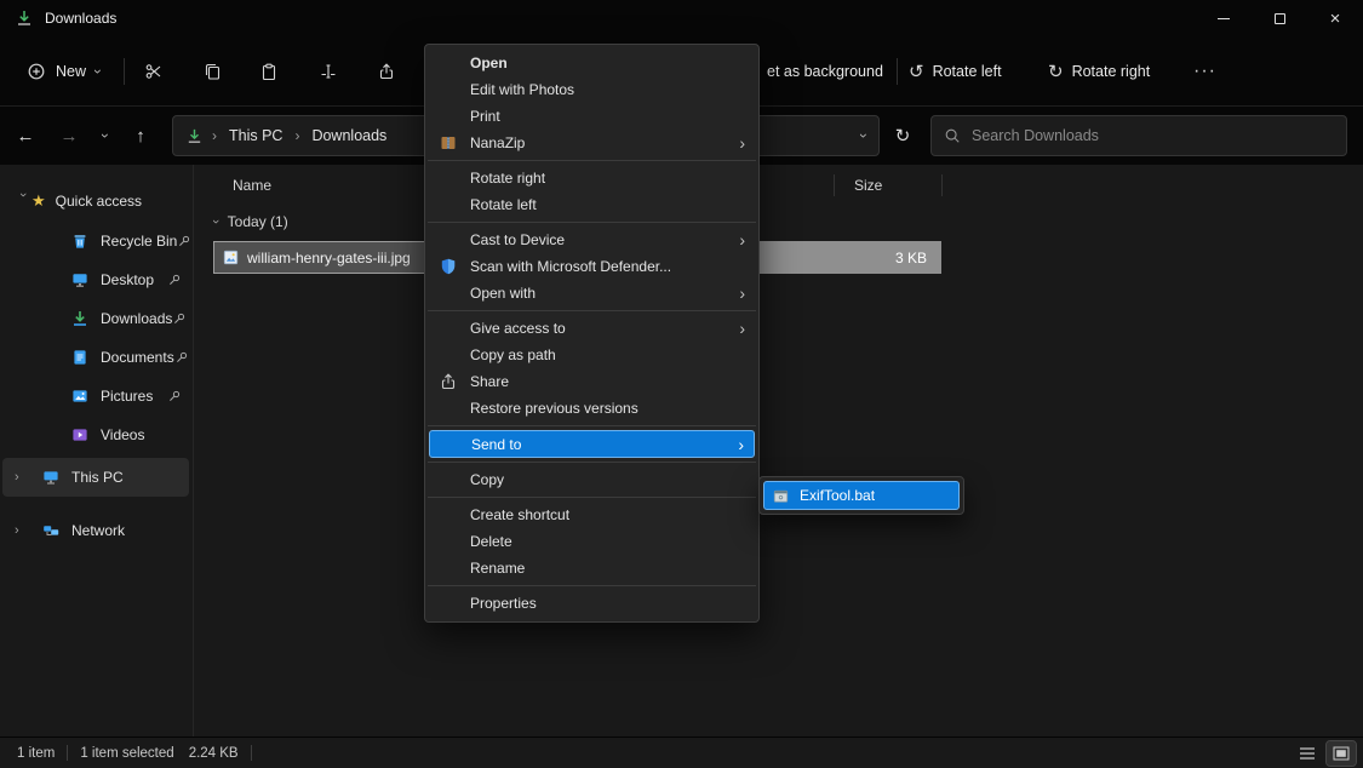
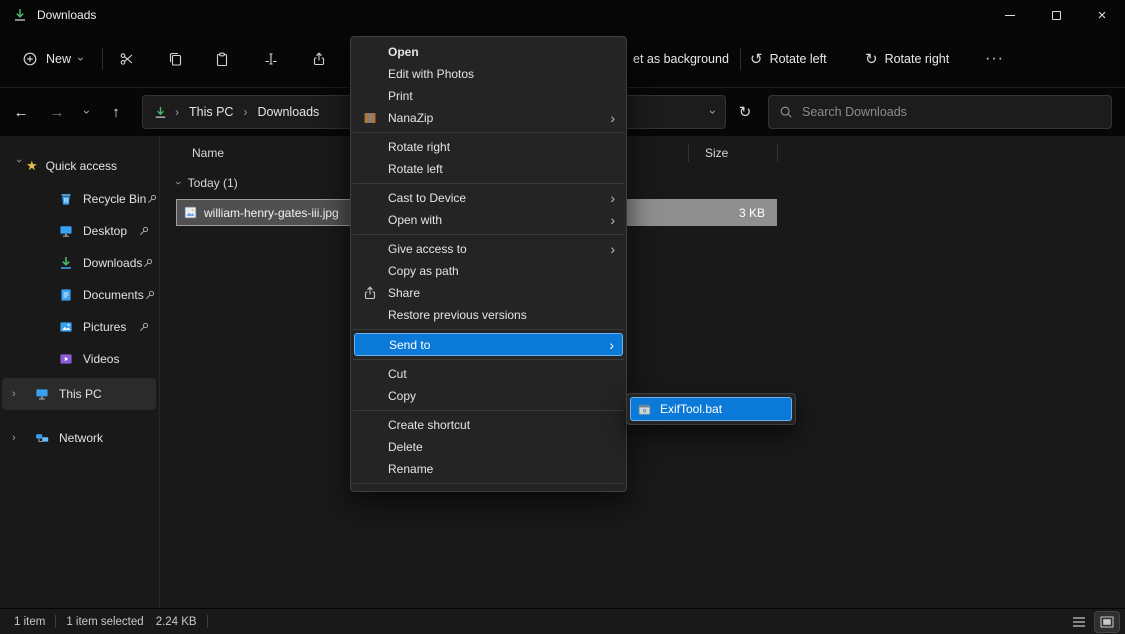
  Downloads
  ×
  New
  et as background
  ↺
  Rotate left
  ↻
  Rotate right
  ···
  ←
  →
  ↑
  ›
  This PC
  ›
  Downloads
  ↻
  Search Downloads
  ★
  Quick access
  Recycle Bin
  Desktop
  Downloads
  Documents
  Pictures
  Videos
  ›
  This PC
  ›
  Network
  Name
  Size
  Today (1)
  william-henry-gates-iii.jpg
  3 KB
  1 item
  1 item selected
  2.24 KB
  Open
  Edit with Photos
  Print
  NanaZip
  ›
  Rotate right
  Rotate left
  Cast to Device
  ›
- Scan with Microsoft Defender...
  Open with
  ›
  Give access to
  ›
  Copy as path
  Share
  Restore previous versions
  Send to
  ›
+ Cut
  Copy
  Create shortcut
  Delete
  Rename
- Properties
  ExifTool.bat
